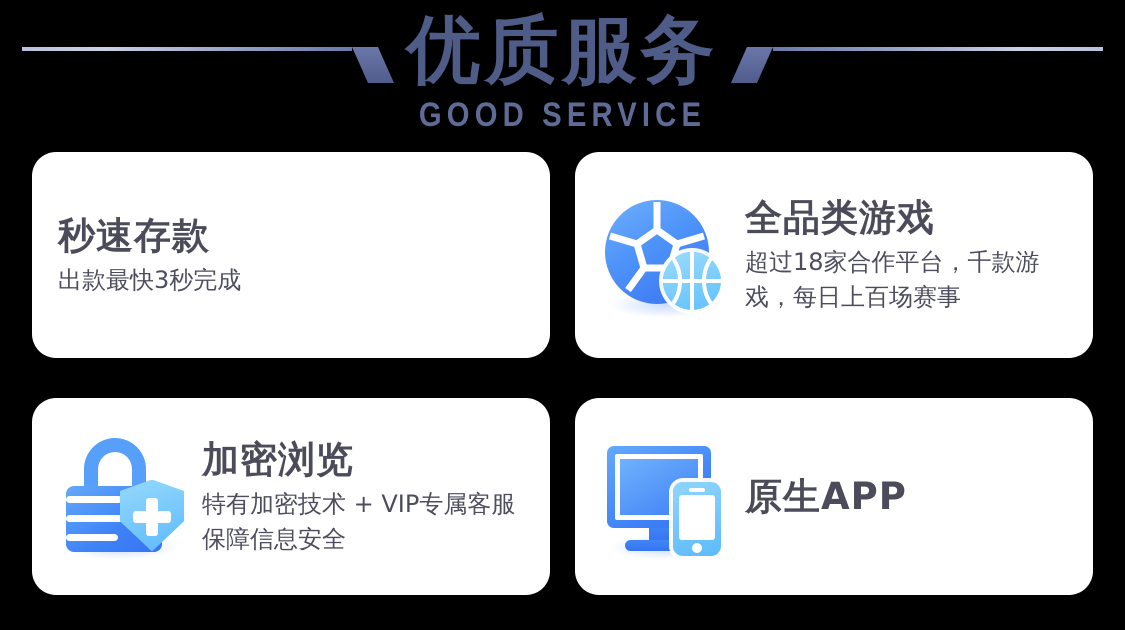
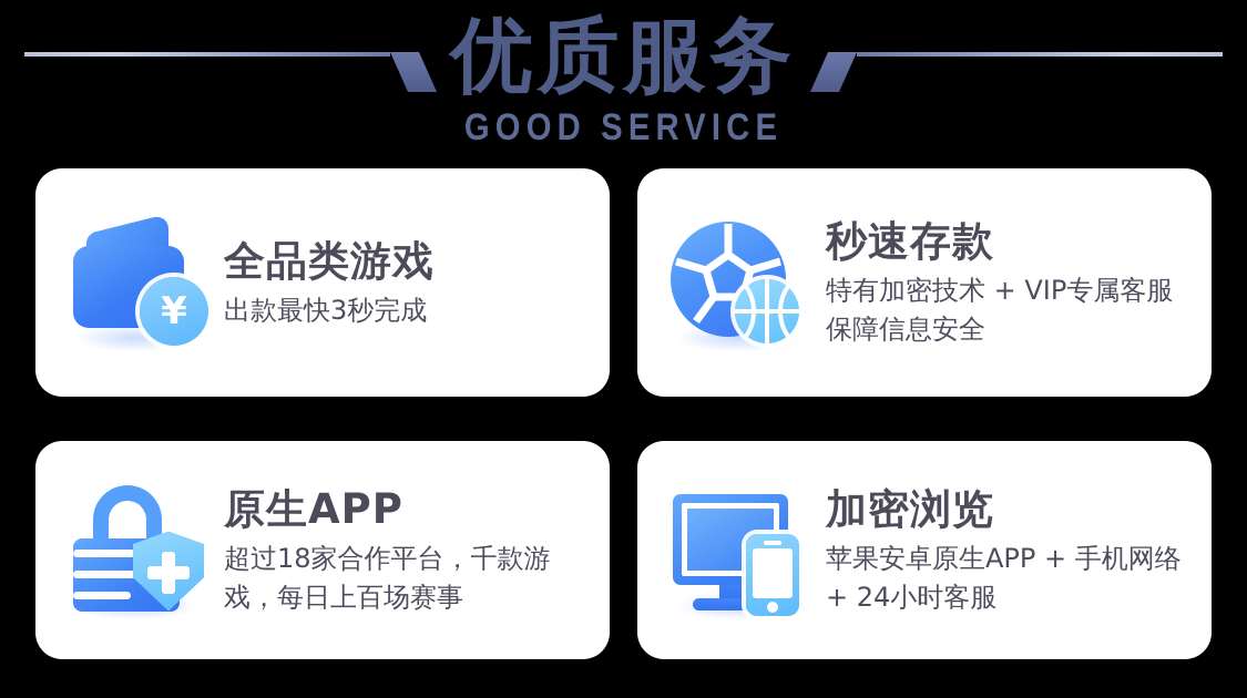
  优质服务
  GOOD SERVICE
+ ¥
- 秒速存款
+ 全品类游戏
  出款最快3秒完成
- 全品类游戏
+ 秒速存款
- 超过18家合作平台，千款游戏，每日上百场赛事
+ 特有加密技术 + VIP专属客服保障信息安全
- 加密浏览
+ 原生APP
- 特有加密技术 + VIP专属客服保障信息安全
+ 超过18家合作平台，千款游戏，每日上百场赛事
- 原生APP
+ 加密浏览
+ 苹果安卓原生APP + 手机网络 + 24小时客服
